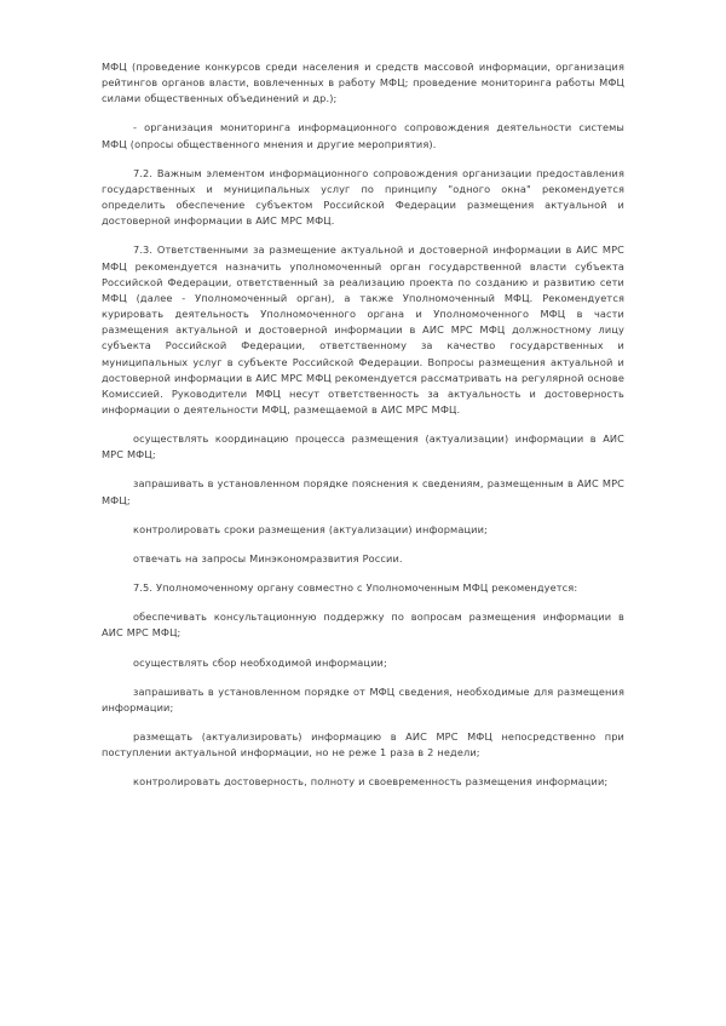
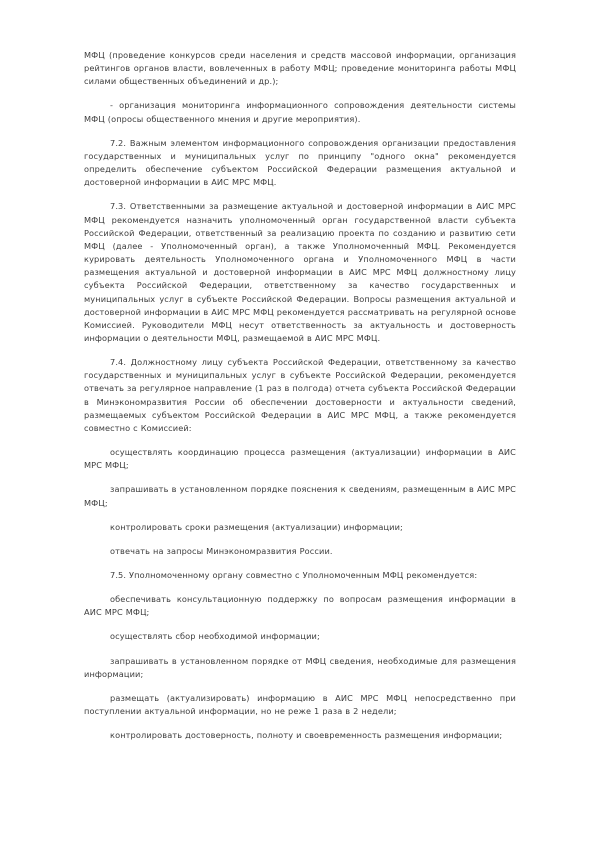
  МФЦ (проведение конкурсов среди населения и средств массовой информации, организация рейтингов органов власти, вовлеченных в работу МФЦ; проведение мониторинга работы МФЦ силами общественных объединений и др.);
  - организация мониторинга информационного сопровождения деятельности системы МФЦ (опросы общественного мнения и другие мероприятия).
  7.2. Важным элементом информационного сопровождения организации предоставления государственных и муниципальных услуг по принципу "одного окна" рекомендуется определить обеспечение субъектом Российской Федерации размещения актуальной и достоверной информации в АИС МРС МФЦ.
  7.3. Ответственными за размещение актуальной и достоверной информации в АИС МРС МФЦ рекомендуется назначить уполномоченный орган государственной власти субъекта Российской Федерации, ответственный за реализацию проекта по созданию и развитию сети МФЦ (далее - Уполномоченный орган), а также Уполномоченный МФЦ. Рекомендуется курировать деятельность Уполномоченного органа и Уполномоченного МФЦ в части размещения актуальной и достоверной информации в АИС МРС МФЦ должностному лицу субъекта Российской Федерации, ответственному за качество государственных и муниципальных услуг в субъекте Российской Федерации. Вопросы размещения актуальной и достоверной информации в АИС МРС МФЦ рекомендуется рассматривать на регулярной основе Комиссией. Руководители МФЦ несут ответственность за актуальность и достоверность информации о деятельности МФЦ, размещаемой в АИС МРС МФЦ.
+ 7.4. Должностному лицу субъекта Российской Федерации, ответственному за качество государственных и муниципальных услуг в субъекте Российской Федерации, рекомендуется отвечать за регулярное направление (1 раз в полгода) отчета субъекта Российской Федерации в Минэкономразвития России об обеспечении достоверности и актуальности сведений, размещаемых субъектом Российской Федерации в АИС МРС МФЦ, а также рекомендуется совместно с Комиссией:
  осуществлять координацию процесса размещения (актуализации) информации в АИС МРС МФЦ;
  запрашивать в установленном порядке пояснения к сведениям, размещенным в АИС МРС МФЦ;
  контролировать сроки размещения (актуализации) информации;
  отвечать на запросы Минэкономразвития России.
  7.5. Уполномоченному органу совместно с Уполномоченным МФЦ рекомендуется:
  обеспечивать консультационную поддержку по вопросам размещения информации в АИС МРС МФЦ;
  осуществлять сбор необходимой информации;
  запрашивать в установленном порядке от МФЦ сведения, необходимые для размещения информации;
  размещать (актуализировать) информацию в АИС МРС МФЦ непосредственно при поступлении актуальной информации, но не реже 1 раза в 2 недели;
  контролировать достоверность, полноту и своевременность размещения информации;
